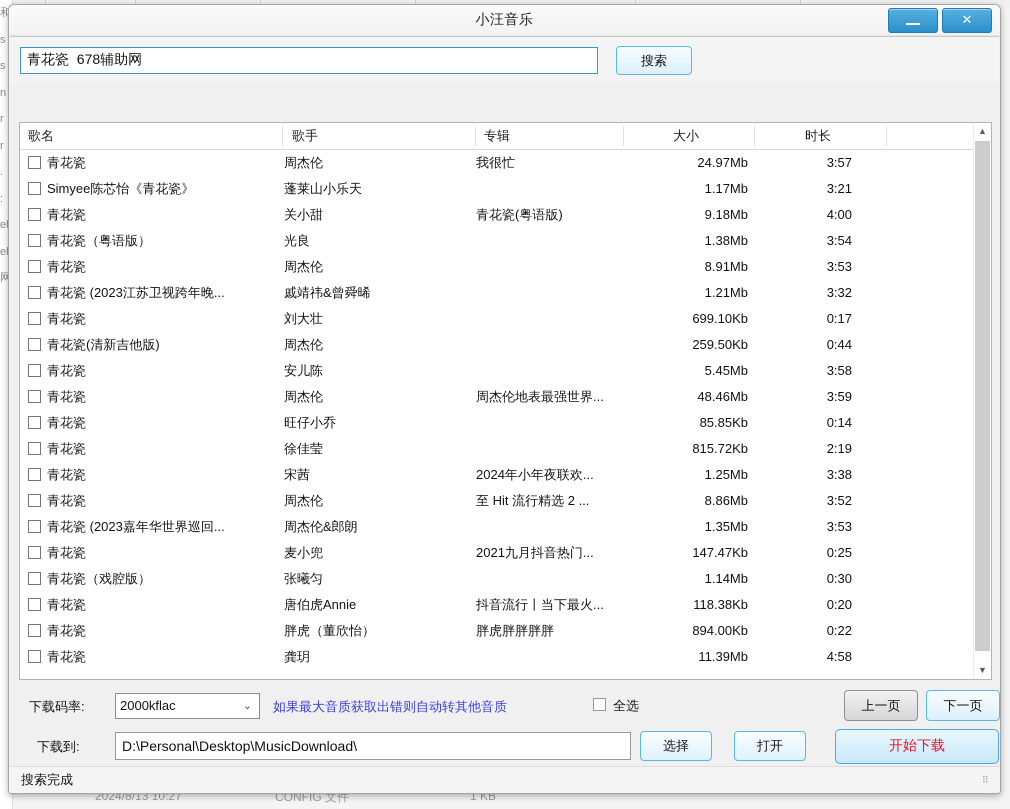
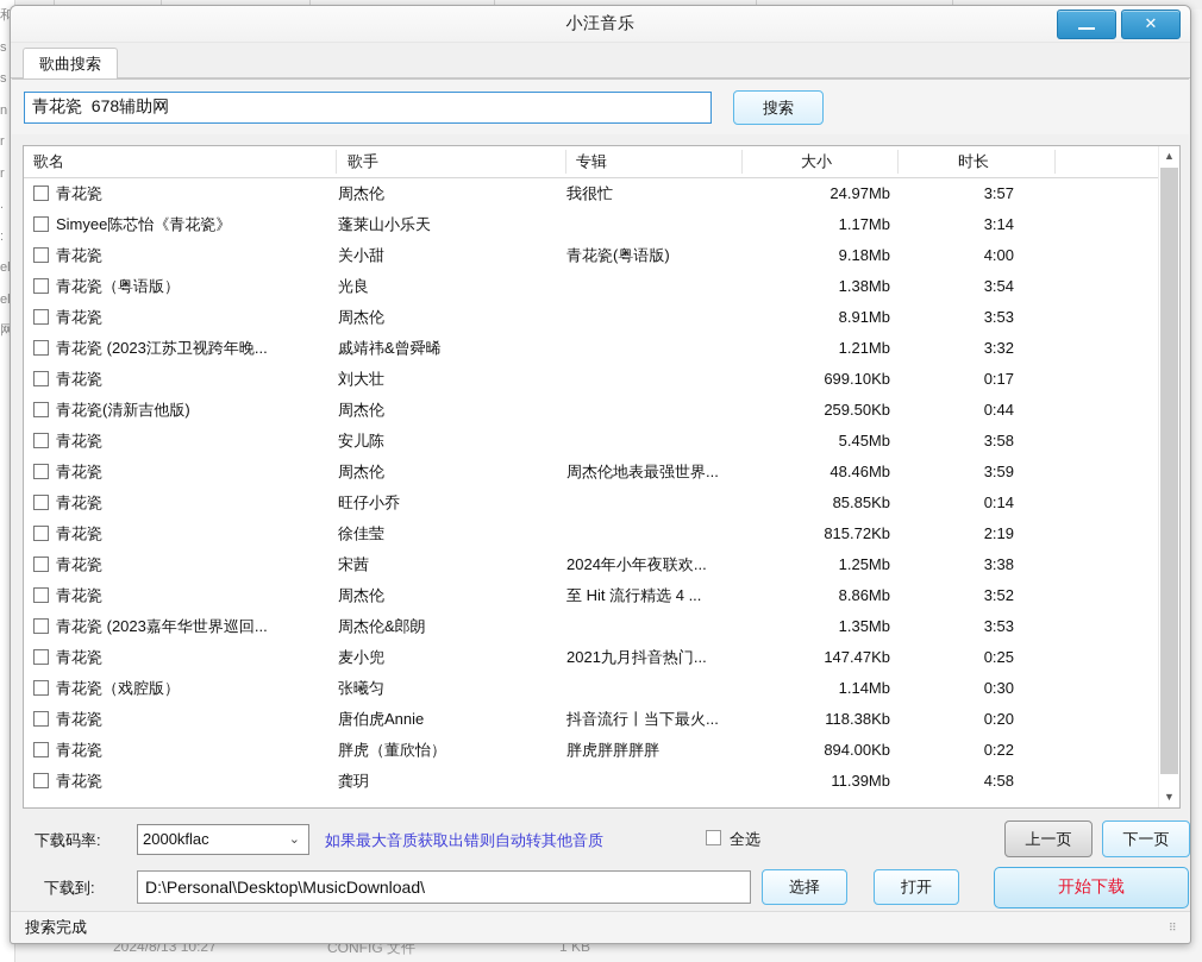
  和
  s
  s
  n
  r
  r
  .
  :
  网
  2024/8/13 10:27
  CONFIG 文件
  1 KB
  小汪音乐
  ✕
+ 歌曲搜索
  青花瓷 678辅助网
  搜索
  歌名
  歌手
  专辑
  大小
  时长
  青花瓷
  周杰伦
  我很忙
  24.97Mb
  3:57
  Simyee陈芯怡《青花瓷》
  蓬莱山小乐天
  1.17Mb
- 3:21
+ 3:14
  青花瓷
  关小甜
  青花瓷(粤语版)
  9.18Mb
  4:00
  青花瓷（粤语版）
  光良
  1.38Mb
  3:54
  青花瓷
  周杰伦
  8.91Mb
  3:53
  青花瓷 (2023江苏卫视跨年晚...
  戚靖祎&曾舜晞
  1.21Mb
  3:32
  青花瓷
  刘大壮
  699.10Kb
  0:17
  青花瓷(清新吉他版)
  周杰伦
  259.50Kb
  0:44
  青花瓷
  安儿陈
  5.45Mb
  3:58
  青花瓷
  周杰伦
  周杰伦地表最强世界...
  48.46Mb
  3:59
  青花瓷
  旺仔小乔
  85.85Kb
  0:14
  青花瓷
  徐佳莹
  815.72Kb
  2:19
  青花瓷
  宋茜
  2024年小年夜联欢...
  1.25Mb
  3:38
  青花瓷
  周杰伦
- 至 Hit 流行精选 2 ...
+ 至 Hit 流行精选 4 ...
  8.86Mb
  3:52
  青花瓷 (2023嘉年华世界巡回...
  周杰伦&郎朗
  1.35Mb
  3:53
  青花瓷
  麦小兜
  2021九月抖音热门...
  147.47Kb
  0:25
  青花瓷（戏腔版）
  张曦匀
  1.14Mb
  0:30
  青花瓷
  唐伯虎Annie
  抖音流行丨当下最火...
  118.38Kb
  0:20
  青花瓷
  胖虎（董欣怡）
  胖虎胖胖胖胖
  894.00Kb
  0:22
  青花瓷
  龚玥
  11.39Mb
  4:58
  ▲
  ▼
  下载码率:
  2000kflac
  ⌄
  如果最大音质获取出错则自动转其他音质
  全选
  上一页
  下一页
  下载到:
  D:\Personal\Desktop\MusicDownload\
  选择
  打开
  开始下载
  搜索完成
  ⠿
